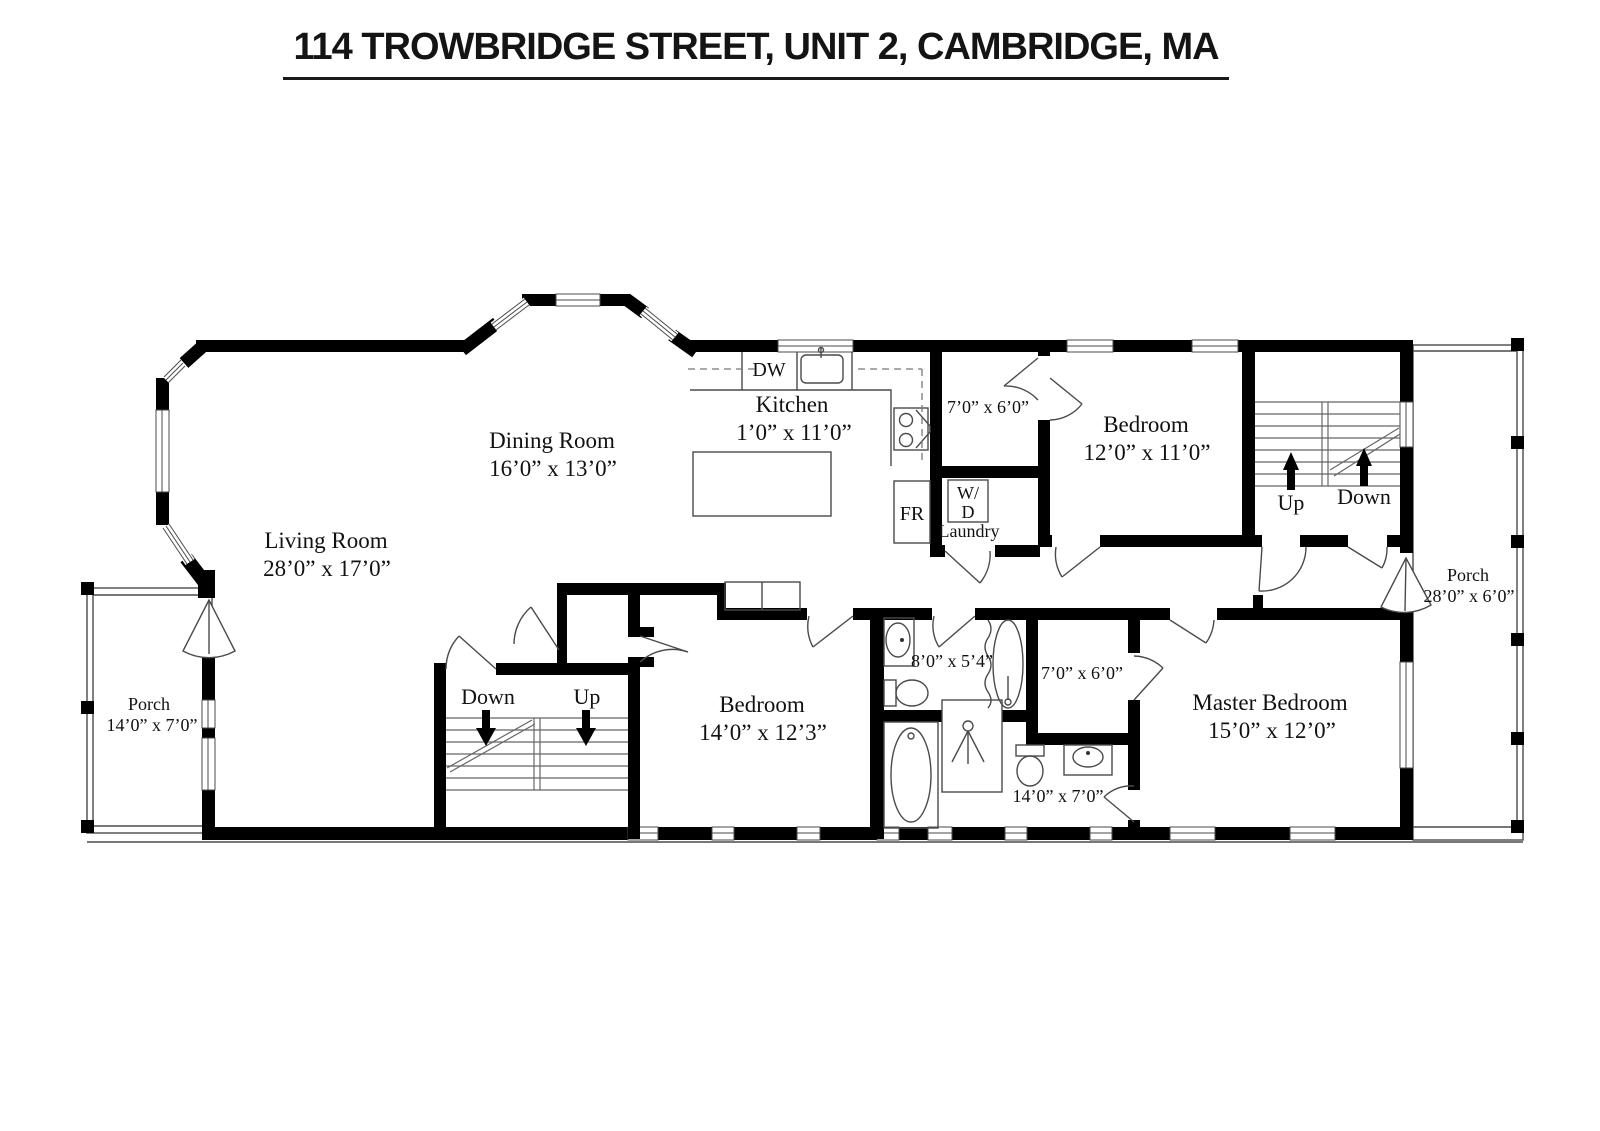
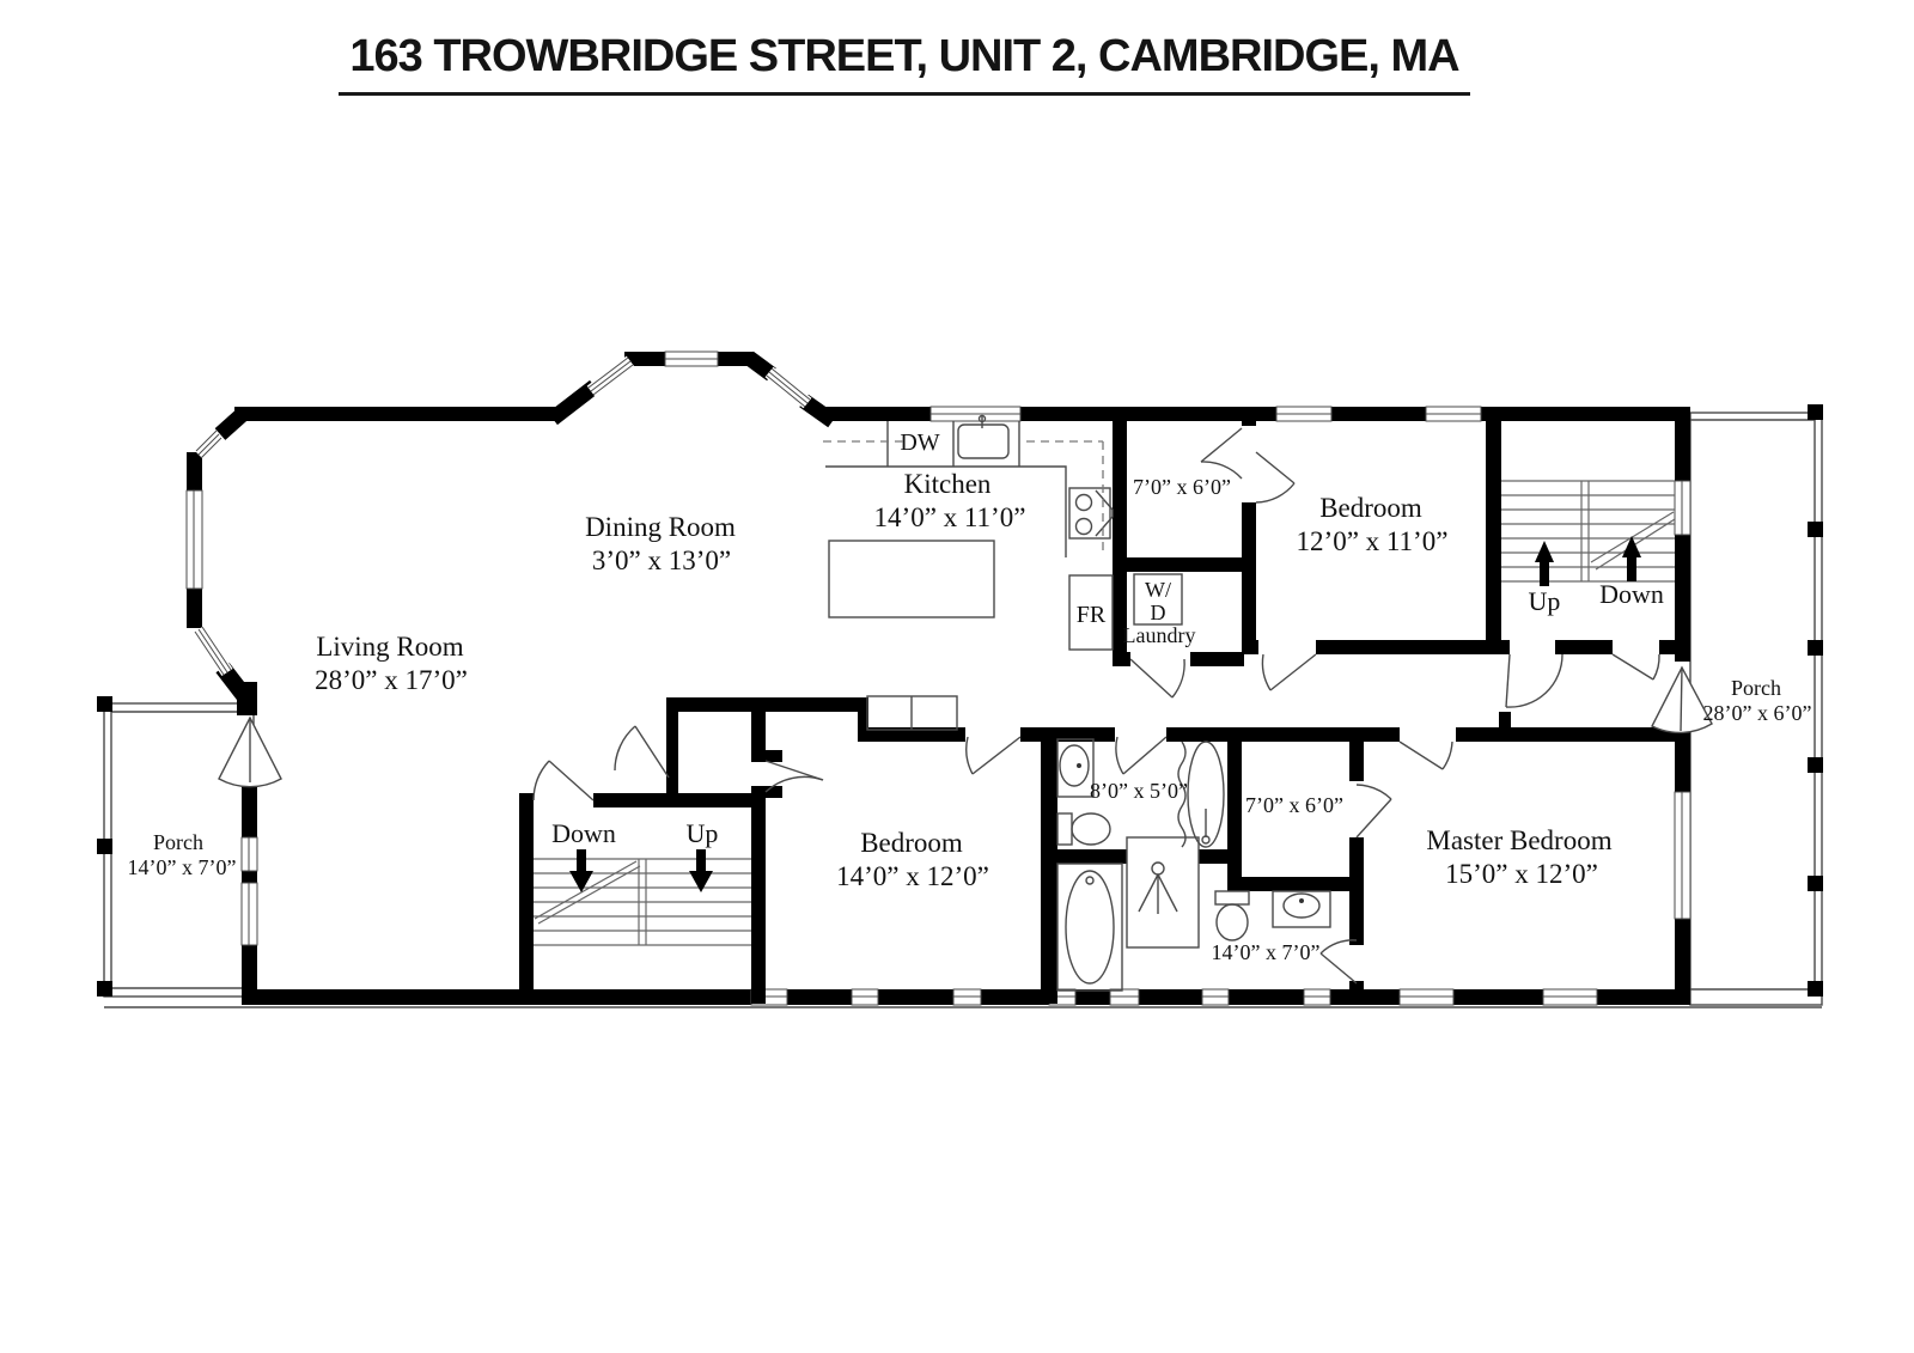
- 114 TROWBRIDGE STREET, UNIT 2, CAMBRIDGE, MA
+ 163 TROWBRIDGE STREET, UNIT 2, CAMBRIDGE, MA
  Down
  Up
  Up
  Down
  DW
  FR
  W/
  D
  Laundry
  Living Room
  28’0” x 17’0”
  Dining Room
- 16’0” x 13’0”
+ 3’0” x 13’0”
  Kitchen
- 1’0” x 11’0”
+ 14’0” x 11’0”
  Bedroom
  12’0” x 11’0”
  Bedroom
- 14’0” x 12’3”
+ 14’0” x 12’0”
  Master Bedroom
  15’0” x 12’0”
  Porch
  14’0” x 7’0”
  Porch
  28’0” x 6’0”
- 8’0” x 5’4”
+ 8’0” x 5’0”
  7’0” x 6’0”
  7’0” x 6’0”
  14’0” x 7’0”
